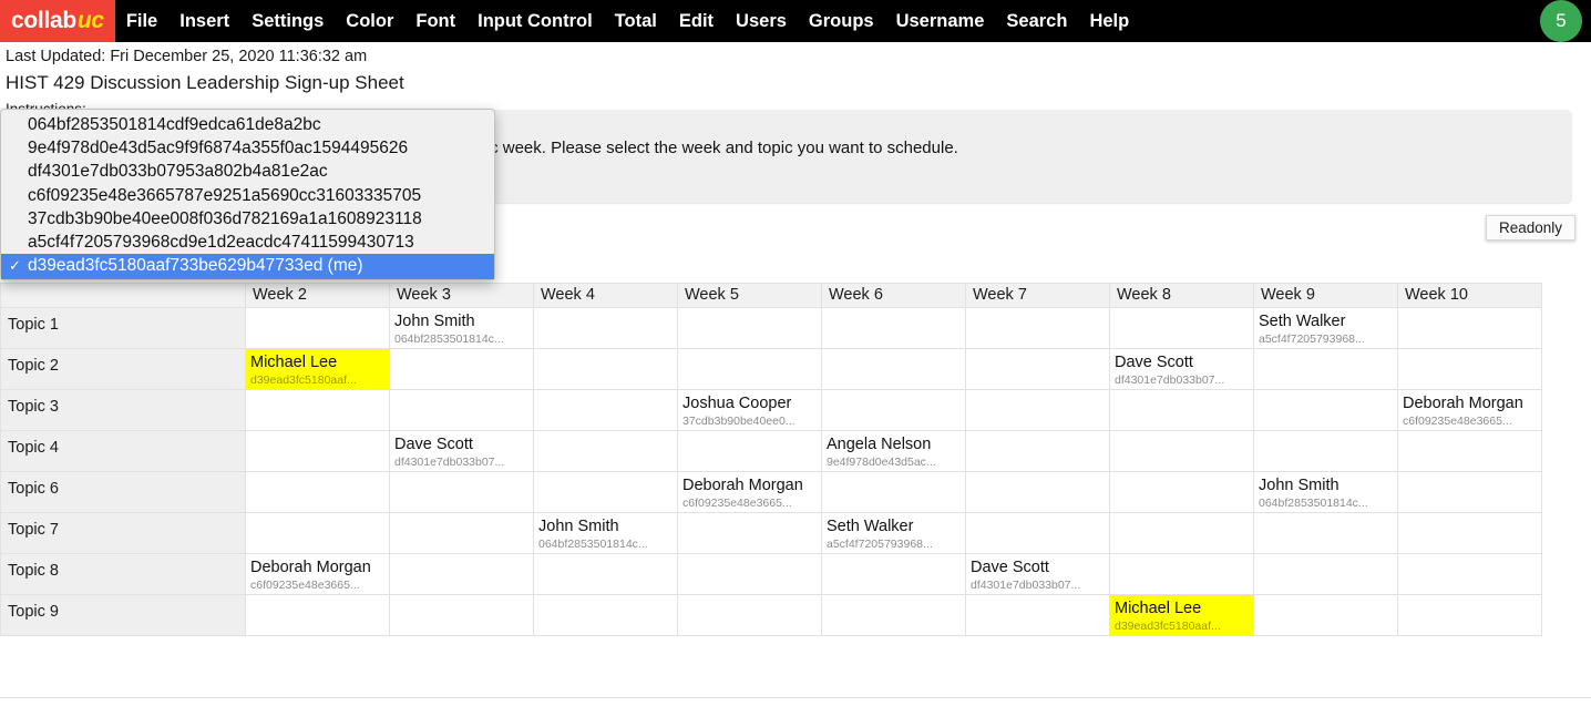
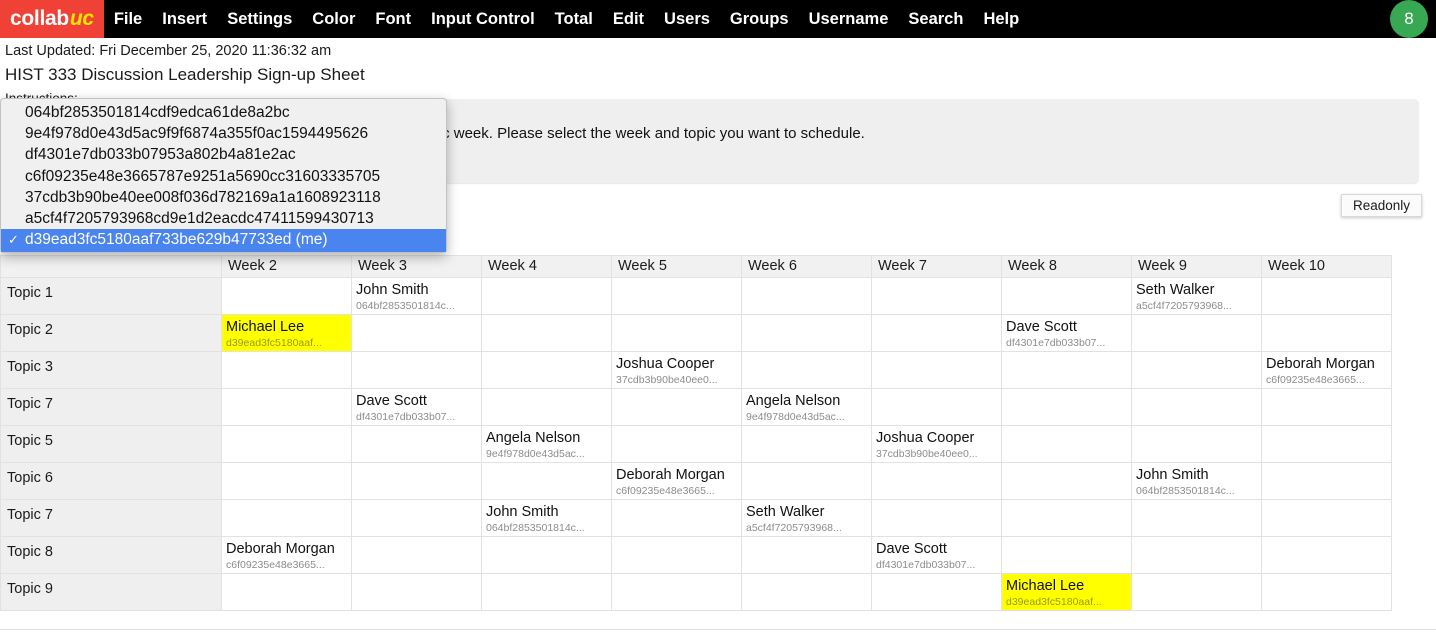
  collab
  uc
  File
  Insert
  Settings
  Color
  Font
  Input Control
  Total
  Edit
  Users
  Groups
  Username
  Search
  Help
- 5
+ 8
  Last Updated: Fri December 25, 2020 11:36:32 am
- HIST 429 Discussion Leadership Sign-up Sheet
+ HIST 333 Discussion Leadership Sign-up Sheet
  Readonly
  	Week 2	Week 3	Week 4	Week 5	Week 6	Week 7	Week 8	Week 9	Week 10
  Topic 1		John Smith064bf2853501814c...						Seth Walkera5cf4f7205793968...
  Topic 2	Michael Leed39ead3fc5180aaf...						Dave Scottdf4301e7db033b07...
  Topic 3				Joshua Cooper37cdb3b90be40ee0...					Deborah Morganc6f09235e48e3665...
- Topic 4		Dave Scottdf4301e7db033b07...			Angela Nelson9e4f978d0e43d5ac...
+ Topic 7		Dave Scottdf4301e7db033b07...			Angela Nelson9e4f978d0e43d5ac...
+ Topic 5			Angela Nelson9e4f978d0e43d5ac...			Joshua Cooper37cdb3b90be40ee0...
  Topic 6				Deborah Morganc6f09235e48e3665...				John Smith064bf2853501814c...
  Topic 7			John Smith064bf2853501814c...		Seth Walkera5cf4f7205793968...
  Topic 8	Deborah Morganc6f09235e48e3665...					Dave Scottdf4301e7db033b07...
  Topic 9							Michael Leed39ead3fc5180aaf...
  064bf2853501814cdf9edca61de8a2bc
  9e4f978d0e43d5ac9f9f6874a355f0ac1594495626
  df4301e7db033b07953a802b4a81e2ac
  c6f09235e48e3665787e9251a5690cc31603335705
  37cdb3b90be40ee008f036d782169a1a1608923118
  a5cf4f7205793968cd9e1d2eacdc47411599430713
  ✓
  d39ead3fc5180aaf733be629b47733ed (me)
